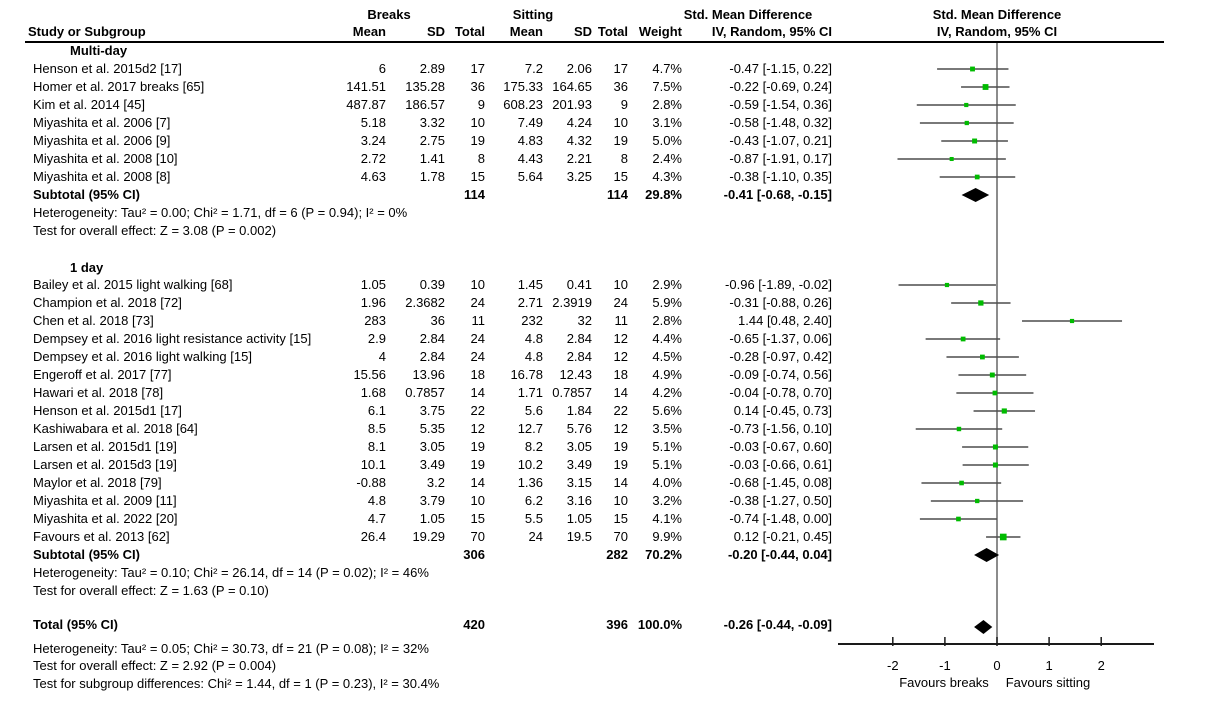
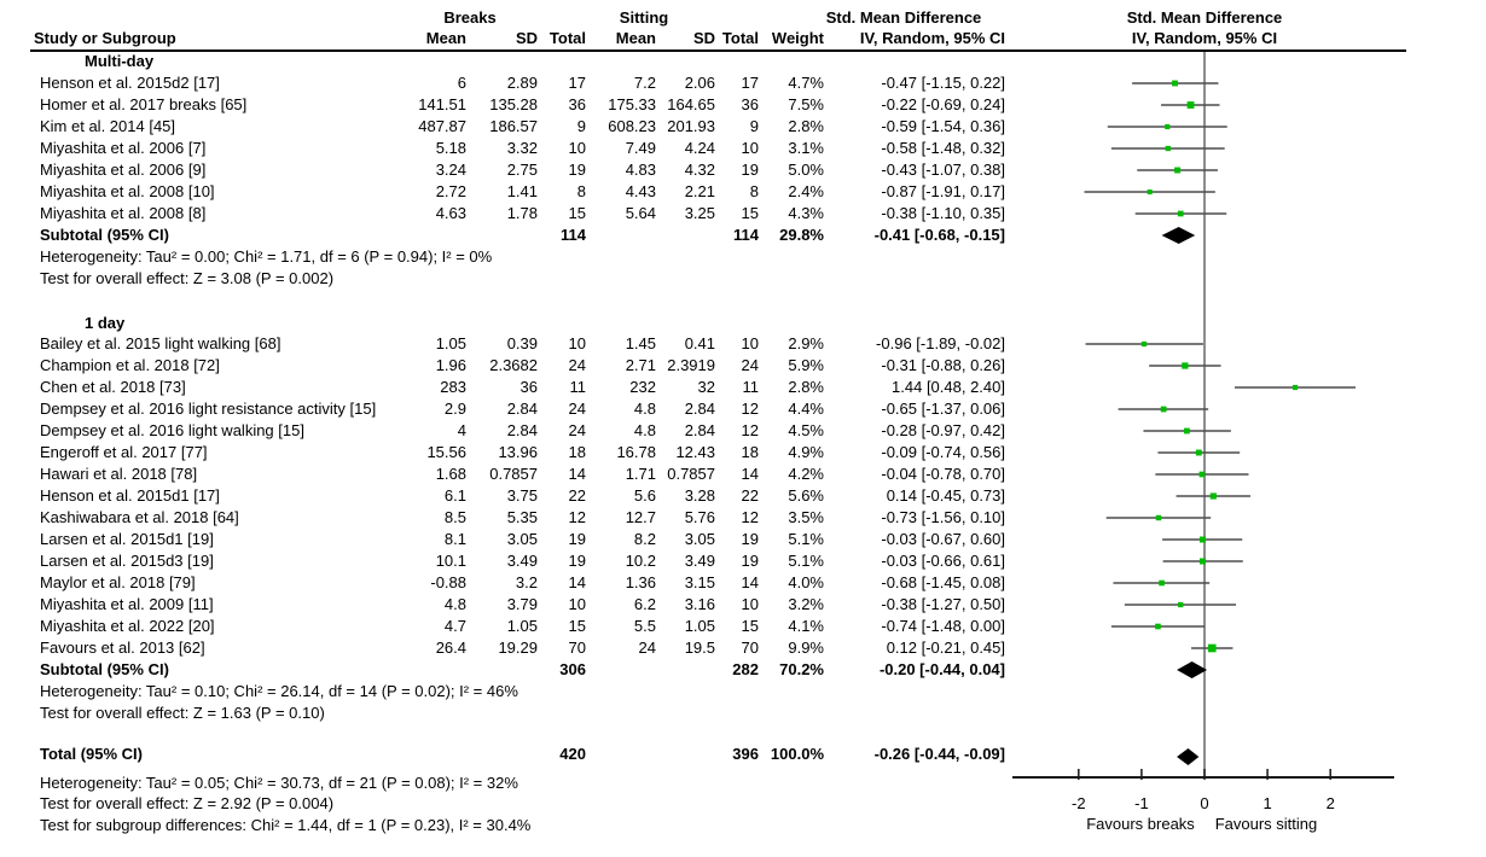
  Study or Subgroup
  Breaks
  Sitting
  Std. Mean Difference
  IV, Random, 95% CI
  Std. Mean Difference
  IV, Random, 95% CI
  Mean
  SD
  Total
  Mean
  SD
  Total
  Weight
  Multi-day
  Henson et al. 2015d2 [17]
  6
  2.89
  17
  7.2
  2.06
  17
  4.7%
  -0.47 [-1.15, 0.22]
  Homer et al. 2017 breaks [65]
  141.51
  135.28
  36
  175.33
  164.65
  36
  7.5%
  -0.22 [-0.69, 0.24]
  Kim et al. 2014 [45]
  487.87
  186.57
  9
  608.23
  201.93
  9
  2.8%
  -0.59 [-1.54, 0.36]
  Miyashita et al. 2006 [7]
  5.18
  3.32
  10
  7.49
  4.24
  10
  3.1%
  -0.58 [-1.48, 0.32]
  Miyashita et al. 2006 [9]
  3.24
  2.75
  19
  4.83
  4.32
  19
  5.0%
- -0.43 [-1.07, 0.21]
+ -0.43 [-1.07, 0.38]
  Miyashita et al. 2008 [10]
  2.72
  1.41
  8
  4.43
  2.21
  8
  2.4%
  -0.87 [-1.91, 0.17]
  Miyashita et al. 2008 [8]
  4.63
  1.78
  15
  5.64
  3.25
  15
  4.3%
  -0.38 [-1.10, 0.35]
  Subtotal (95% CI)
  114
  114
  29.8%
  -0.41 [-0.68, -0.15]
  Heterogeneity: Tau² = 0.00; Chi² = 1.71, df = 6 (P = 0.94); I² = 0%
  Test for overall effect: Z = 3.08 (P = 0.002)
  1 day
  Bailey et al. 2015 light walking [68]
  1.05
  0.39
  10
  1.45
  0.41
  10
  2.9%
  -0.96 [-1.89, -0.02]
  Champion et al. 2018 [72]
  1.96
  2.3682
  24
  2.71
  2.3919
  24
  5.9%
  -0.31 [-0.88, 0.26]
  Chen et al. 2018 [73]
  283
  36
  11
  232
  32
  11
  2.8%
  1.44 [0.48, 2.40]
  Dempsey et al. 2016 light resistance activity [15]
  2.9
  2.84
  24
  4.8
  2.84
  12
  4.4%
  -0.65 [-1.37, 0.06]
  Dempsey et al. 2016 light walking [15]
  4
  2.84
  24
  4.8
  2.84
  12
  4.5%
  -0.28 [-0.97, 0.42]
  Engeroff et al. 2017 [77]
  15.56
  13.96
  18
  16.78
  12.43
  18
  4.9%
  -0.09 [-0.74, 0.56]
  Hawari et al. 2018 [78]
  1.68
  0.7857
  14
  1.71
  0.7857
  14
  4.2%
  -0.04 [-0.78, 0.70]
  Henson et al. 2015d1 [17]
  6.1
  3.75
  22
  5.6
- 1.84
+ 3.28
  22
  5.6%
  0.14 [-0.45, 0.73]
  Kashiwabara et al. 2018 [64]
  8.5
  5.35
  12
  12.7
  5.76
  12
  3.5%
  -0.73 [-1.56, 0.10]
  Larsen et al. 2015d1 [19]
  8.1
  3.05
  19
  8.2
  3.05
  19
  5.1%
  -0.03 [-0.67, 0.60]
  Larsen et al. 2015d3 [19]
  10.1
  3.49
  19
  10.2
  3.49
  19
  5.1%
  -0.03 [-0.66, 0.61]
  Maylor et al. 2018 [79]
  -0.88
  3.2
  14
  1.36
  3.15
  14
  4.0%
  -0.68 [-1.45, 0.08]
  Miyashita et al. 2009 [11]
  4.8
  3.79
  10
  6.2
  3.16
  10
  3.2%
  -0.38 [-1.27, 0.50]
  Miyashita et al. 2022 [20]
  4.7
  1.05
  15
  5.5
  1.05
  15
  4.1%
  -0.74 [-1.48, 0.00]
  Favours et al. 2013 [62]
  26.4
  19.29
  70
  24
  19.5
  70
  9.9%
  0.12 [-0.21, 0.45]
  Subtotal (95% CI)
  306
  282
  70.2%
  -0.20 [-0.44, 0.04]
  Heterogeneity: Tau² = 0.10; Chi² = 26.14, df = 14 (P = 0.02); I² = 46%
  Test for overall effect: Z = 1.63 (P = 0.10)
  Total (95% CI)
  420
  396
  100.0%
  -0.26 [-0.44, -0.09]
  Heterogeneity: Tau² = 0.05; Chi² = 30.73, df = 21 (P = 0.08); I² = 32%
  Test for overall effect: Z = 2.92 (P = 0.004)
  Test for subgroup differences: Chi² = 1.44, df = 1 (P = 0.23), I² = 30.4%
  -2
  -1
  0
  1
  2
  Favours breaks
  Favours sitting
